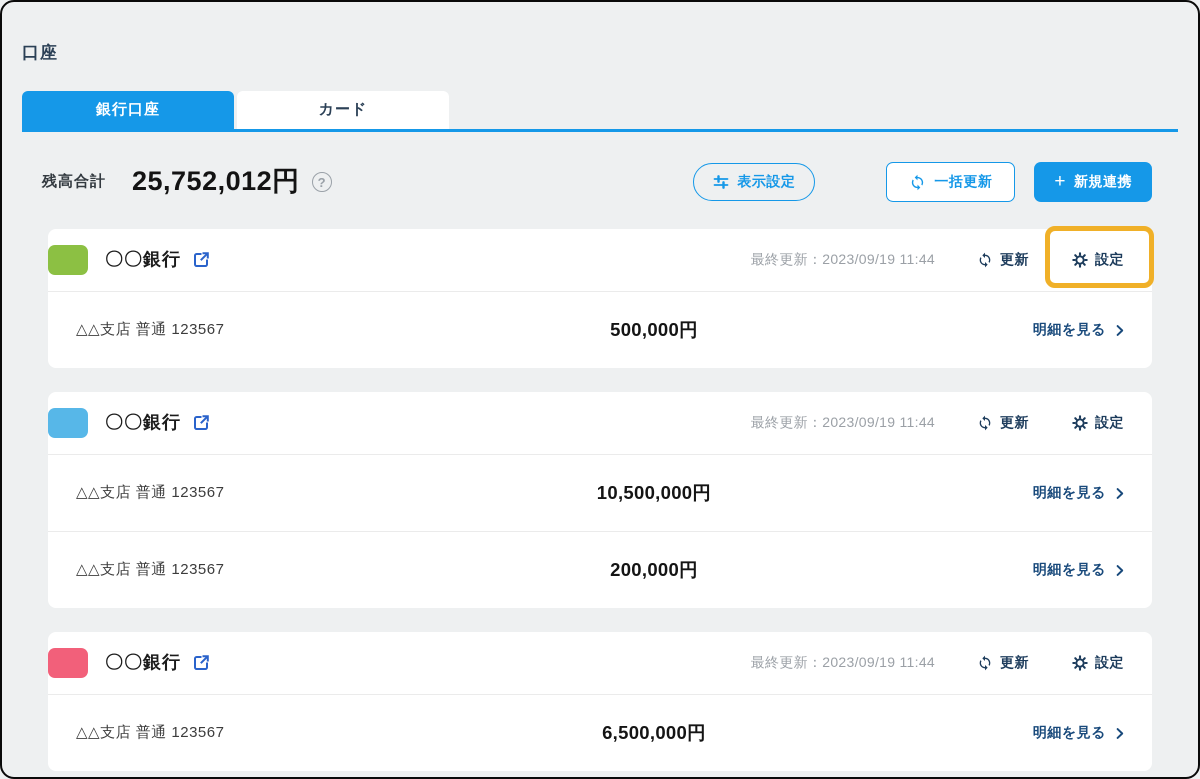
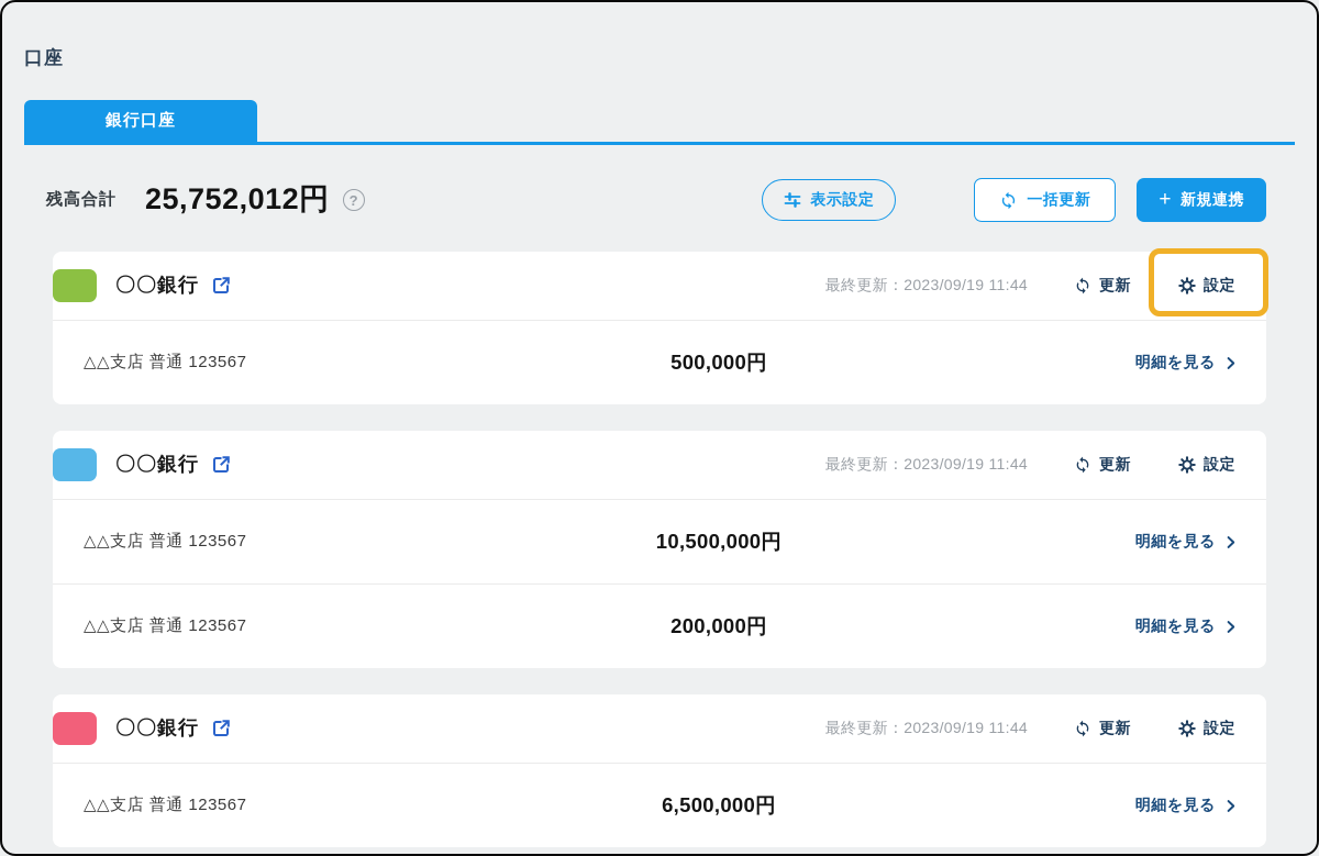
  口座
  銀行口座
- カード
  残高合計
  25,752,012円
  ?
  表示設定
  一括更新
  +
  新規連携
  〇〇銀行
  最終更新：2023/09/19 11:44
  更新
  設定
  △△支店 普通 123567
  500,000円
  明細を見る
  〇〇銀行
  最終更新：2023/09/19 11:44
  更新
  設定
  △△支店 普通 123567
  10,500,000円
  明細を見る
  △△支店 普通 123567
  200,000円
  明細を見る
  〇〇銀行
  最終更新：2023/09/19 11:44
  更新
  設定
  △△支店 普通 123567
  6,500,000円
  明細を見る
